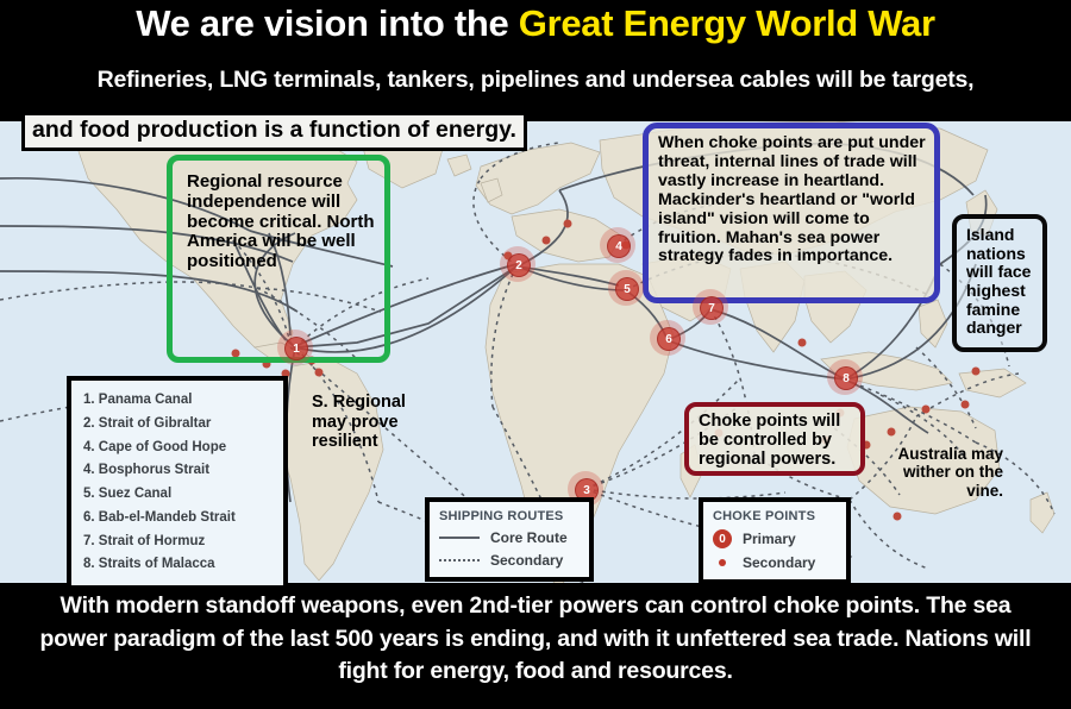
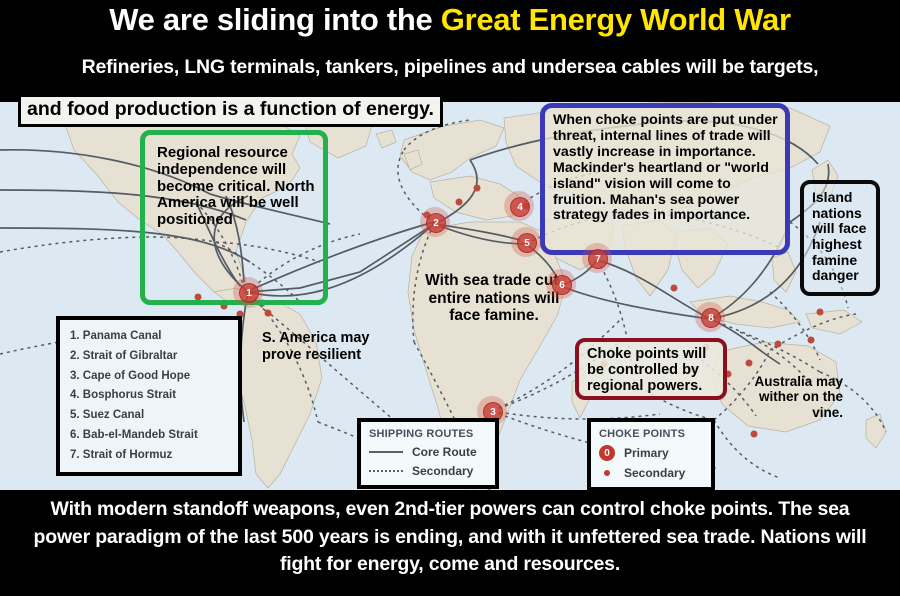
- We are vision into the Great Energy World War
+ We are sliding into the Great Energy World War
  Refineries, LNG terminals, tankers, pipelines and undersea cables will be targets,
  1
  2
  3
  4
  5
  6
  7
  8
  and food production is a function of energy.
  Regional resource independence will become critical. North America will be well positioned
- When choke points are put under threat, internal lines of trade will vastly increase in heartland. Mackinder's heartland or "world island" vision will come to fruition. Mahan's sea power strategy fades in importance.
+ When choke points are put under threat, internal lines of trade will vastly increase in importance. Mackinder's heartland or "world island" vision will come to fruition. Mahan's sea power strategy fades in importance.
  Island nations will face highest famine danger
  Choke points will be controlled by regional powers.
+ With sea trade cut, entire nations will face famine.
- S. Regional may prove resilient
+ S. America may prove resilient
  Australia may wither on the vine.
  1. Panama Canal
  2. Strait of Gibraltar
- 4. Cape of Good Hope
+ 3. Cape of Good Hope
  4. Bosphorus Strait
  5. Suez Canal
  6. Bab-el-Mandeb Strait
  7. Strait of Hormuz
- 8. Straits of Malacca
  SHIPPING ROUTES
  Core Route
  Secondary
  CHOKE POINTS
  0
  Primary
  Secondary
- With modern standoff weapons, even 2nd-tier powers can control choke points. The sea power paradigm of the last 500 years is ending, and with it unfettered sea trade. Nations will fight for energy, food and resources.
+ With modern standoff weapons, even 2nd-tier powers can control choke points. The sea power paradigm of the last 500 years is ending, and with it unfettered sea trade. Nations will fight for energy, come and resources.
